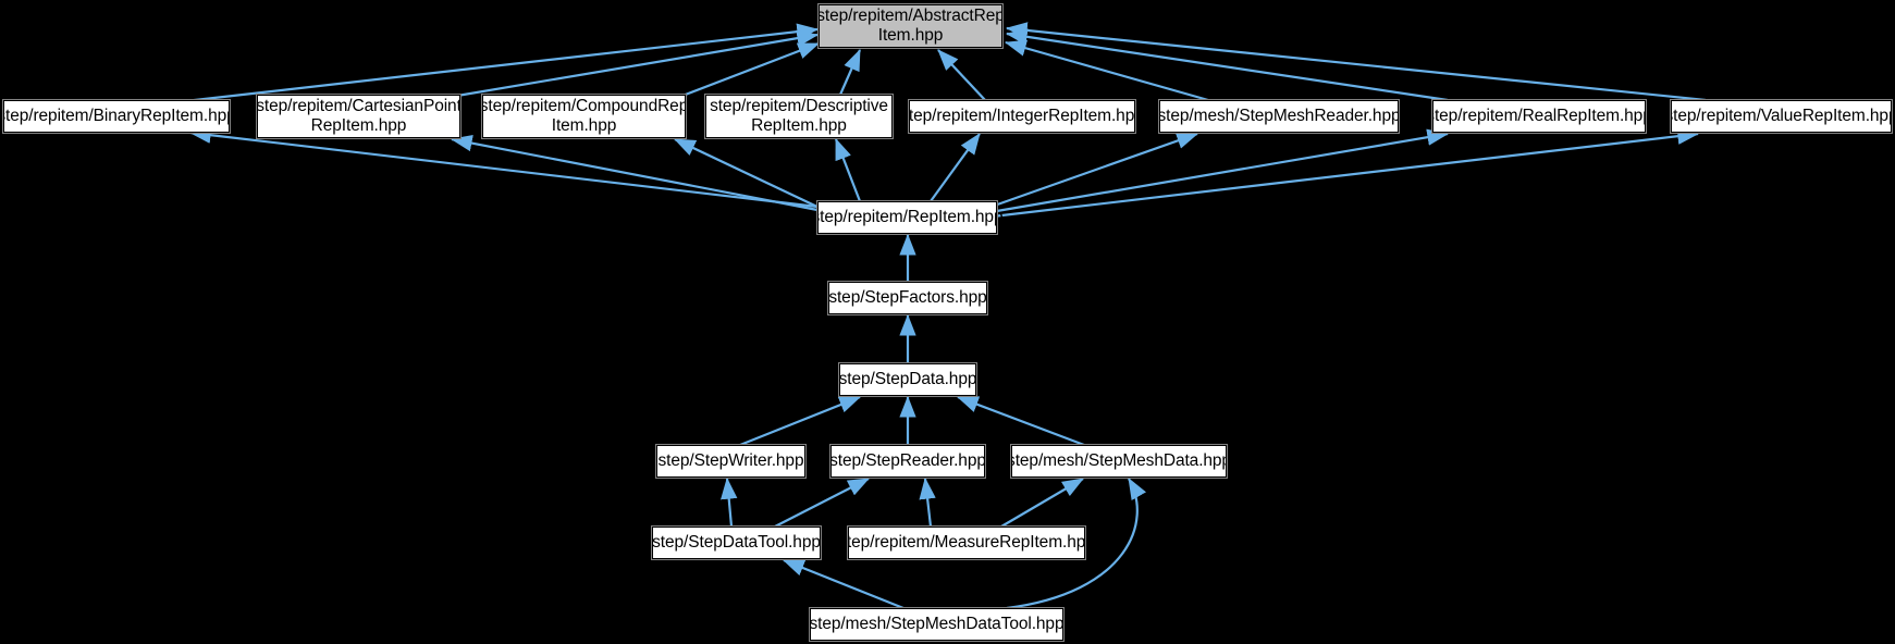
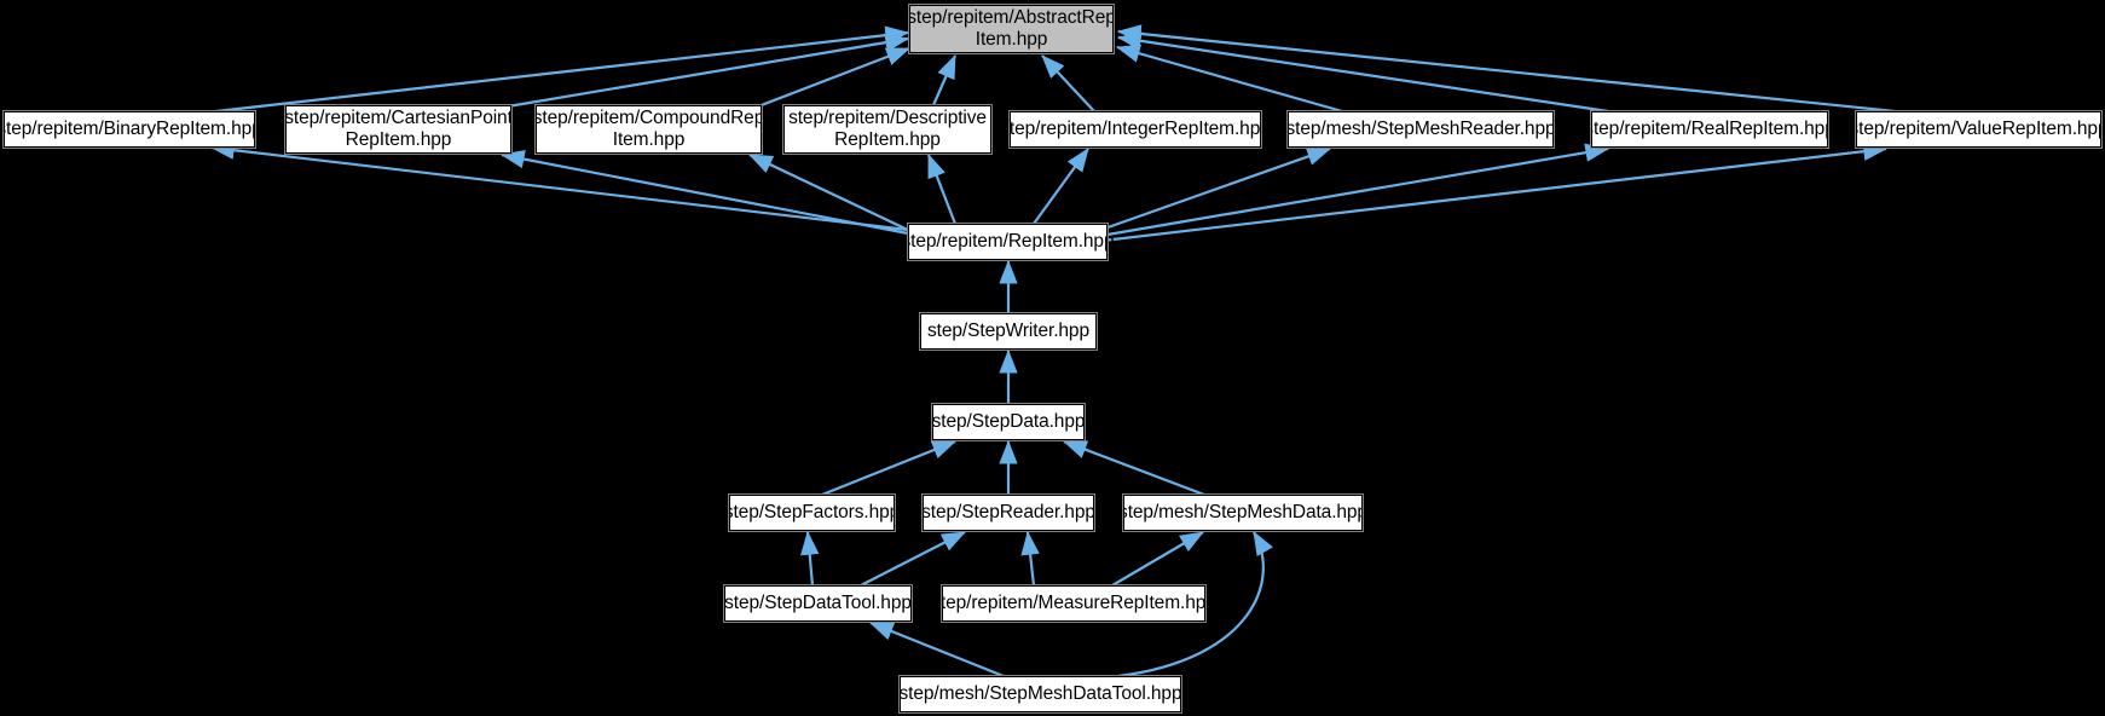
  step/repitem/AbstractRep
  Item.hpp
  step/repitem/BinaryRepItem.hpp
  step/repitem/CartesianPoint
  RepItem.hpp
  step/repitem/CompoundRep
  Item.hpp
  step/repitem/Descriptive
  RepItem.hpp
  step/repitem/IntegerRepItem.hpp
  step/mesh/StepMeshReader.hpp
  step/repitem/RealRepItem.hpp
  step/repitem/ValueRepItem.hpp
  step/repitem/RepItem.hpp
- step/StepFactors.hpp
+ step/StepWriter.hpp
  step/StepData.hpp
- step/StepWriter.hpp
+ step/StepFactors.hpp
  step/StepReader.hpp
  step/mesh/StepMeshData.hpp
  step/StepDataTool.hpp
  step/repitem/MeasureRepItem.hpp
  step/mesh/StepMeshDataTool.hpp
